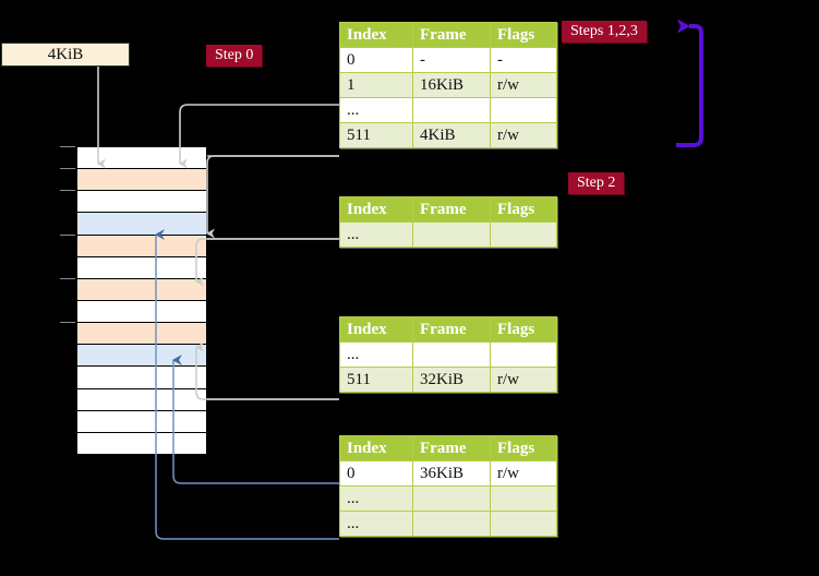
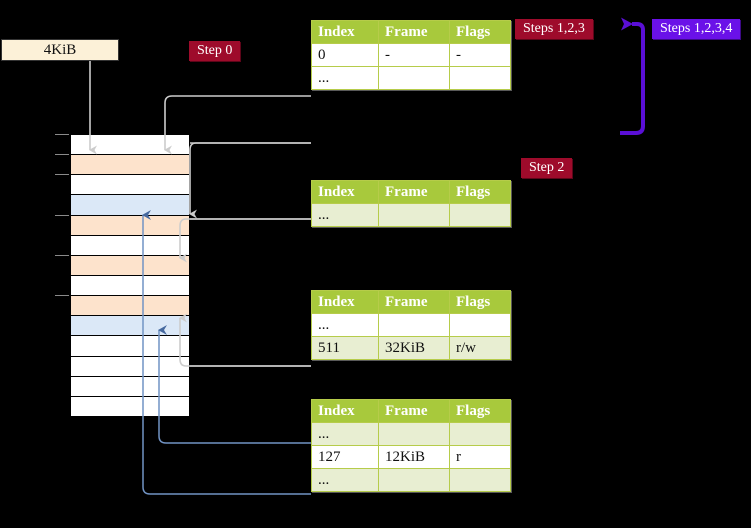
  4KiB
  Step 0
  Steps 1,2,3
+ Steps 1,2,3,4
  Step 2
  Index	Frame	Flags
  0	-	-
- 1	16KiB	r/w
  ...
- 511	4KiB	r/w
  Index	Frame	Flags
  ...
  Index	Frame	Flags
  ...
  511	32KiB	r/w
  Index	Frame	Flags
- 0	36KiB	r/w
  ...
+ 127	12KiB	r
  ...
